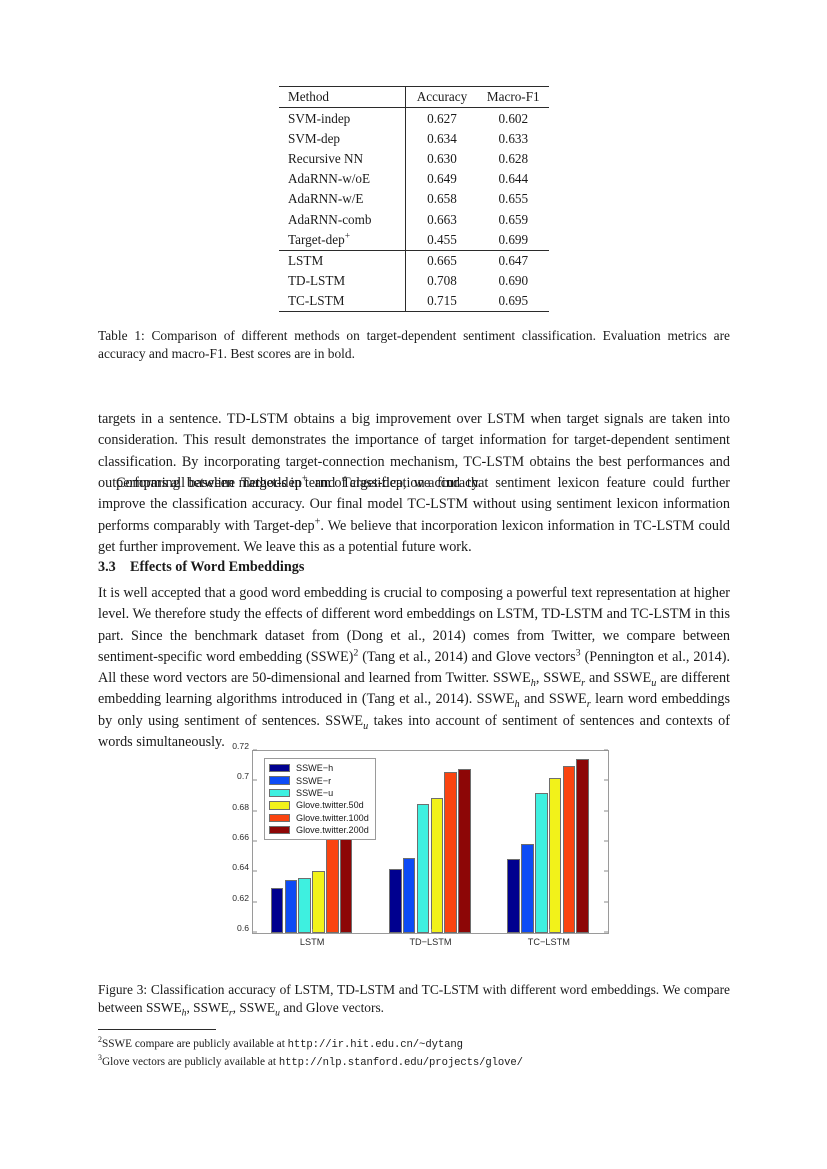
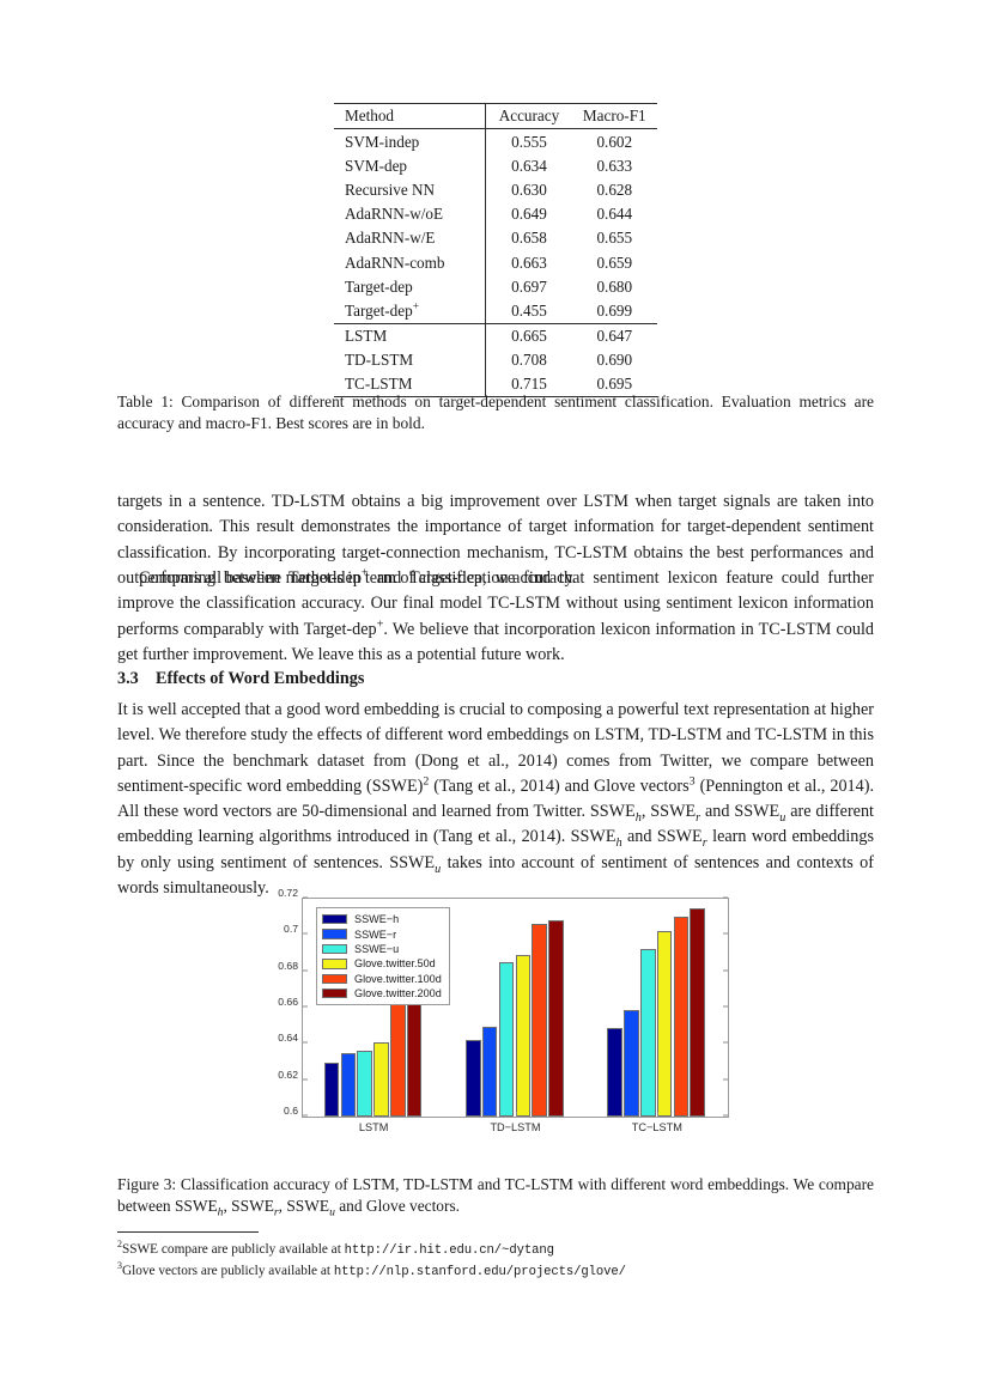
  Method	Accuracy	Macro-F1
- SVM-indep	0.627	0.602
+ SVM-indep	0.555	0.602
  SVM-dep	0.634	0.633
  Recursive NN	0.630	0.628
  AdaRNN-w/oE	0.649	0.644
  AdaRNN-w/E	0.658	0.655
  AdaRNN-comb	0.663	0.659
+ Target-dep	0.697	0.680
  Target-dep+	0.455	0.699
  LSTM	0.665	0.647
  TD-LSTM	0.708	0.690
  TC-LSTM	0.715	0.695
  Table 1: Comparison of different methods on target-dependent sentiment classification. Evaluation metrics are accuracy and macro-F1. Best scores are in bold.
  targets in a sentence. TD-LSTM obtains a big improvement over LSTM when target signals are taken into consideration. This result demonstrates the importance of target information for target-dependent sentiment classification. By incorporating target-connection mechanism, TC-LSTM obtains the best performances and outperforms all baseline methods in term of classification accuracy.
  Comparing between Target-dep+ and Target-dep, we find that sentiment lexicon feature could further improve the classification accuracy. Our final model TC-LSTM without using sentiment lexicon information performs comparably with Target-dep+. We believe that incorporation lexicon information in TC-LSTM could get further improvement. We leave this as a potential future work.
  3.3 Effects of Word Embeddings
  It is well accepted that a good word embedding is crucial to composing a powerful text representation at higher level. We therefore study the effects of different word embeddings on LSTM, TD-LSTM and TC-LSTM in this part. Since the benchmark dataset from (Dong et al., 2014) comes from Twitter, we compare between sentiment-specific word embedding (SSWE)2 (Tang et al., 2014) and Glove vectors3 (Pennington et al., 2014). All these word vectors are 50-dimensional and learned from Twitter. SSWEh, SSWEr and SSWEu are different embedding learning algorithms introduced in (Tang et al., 2014). SSWEh and SSWEr learn word embeddings by only using sentiment of sentences. SSWEu takes into account of sentiment of sentences and contexts of words simultaneously.
  SSWE−h
  SSWE−r
  SSWE−u
  Glove.twitter.50d
  Glove.twitter.100d
  Glove.twitter.200d
  0.6
  0.62
  0.64
  0.66
  0.68
  0.7
  0.72
  LSTM
  TD−LSTM
  TC−LSTM
  Figure 3: Classification accuracy of LSTM, TD-LSTM and TC-LSTM with different word embeddings. We compare between SSWEh, SSWEr, SSWEu and Glove vectors.
  2SSWE compare are publicly available at http://ir.hit.edu.cn/~dytang
  3Glove vectors are publicly available at http://nlp.stanford.edu/projects/glove/
